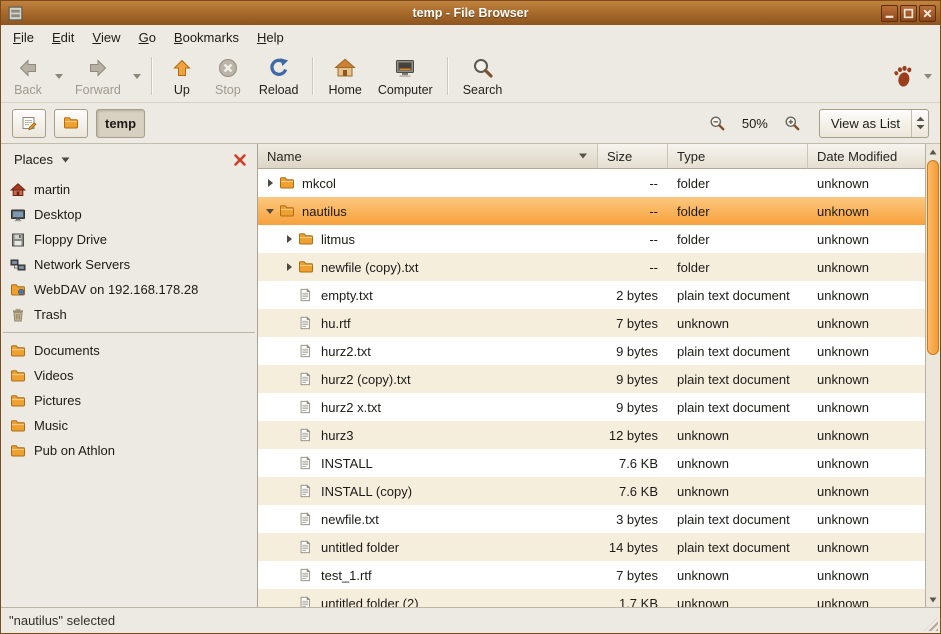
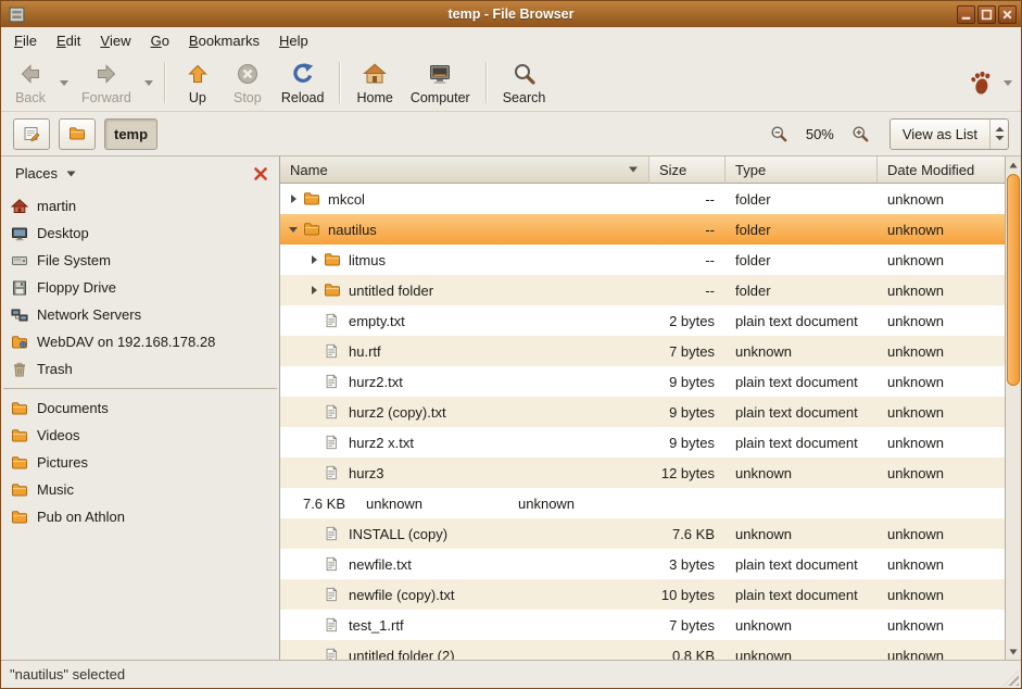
  temp - File Browser
  F
  ile
  E
  dit
  V
  iew
  G
  o
  B
  ookmarks
  H
  elp
  Back
  Forward
  Up
  Stop
  Reload
  Home
  Computer
  Search
  temp
  50%
  View as List
  Places
  martin
  Desktop
+ File System
  Floppy Drive
  Network Servers
  WebDAV on 192.168.178.28
  Trash
  Documents
  Videos
  Pictures
  Music
  Pub on Athlon
  Name
  Size
  Type
  Date Modified
  mkcol
  --
  folder
  unknown
  nautilus
  --
  folder
  unknown
  litmus
  --
  folder
  unknown
- newfile (copy).txt
+ untitled folder
  --
  folder
  unknown
  empty.txt
  2 bytes
  plain text document
  unknown
  hu.rtf
  7 bytes
  unknown
  unknown
  hurz2.txt
  9 bytes
  plain text document
  unknown
  hurz2 (copy).txt
  9 bytes
  plain text document
  unknown
  hurz2 x.txt
  9 bytes
  plain text document
  unknown
  hurz3
  12 bytes
  unknown
  unknown
- INSTALL
  7.6 KB
  unknown
  unknown
  INSTALL (copy)
  7.6 KB
  unknown
  unknown
  newfile.txt
  3 bytes
  plain text document
  unknown
- untitled folder
+ newfile (copy).txt
- 14 bytes
+ 10 bytes
  plain text document
  unknown
  test_1.rtf
  7 bytes
  unknown
  unknown
  untitled folder (2)
- 1.7 KB
+ 0.8 KB
  unknown
  unknown
  "nautilus" selected
